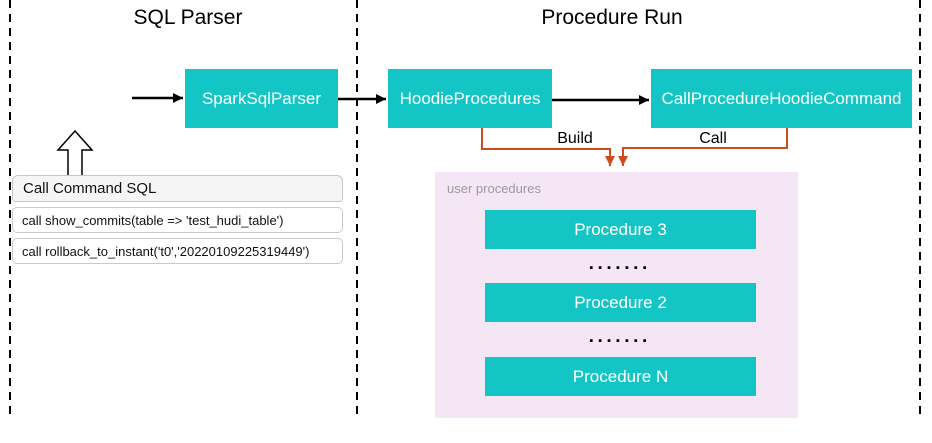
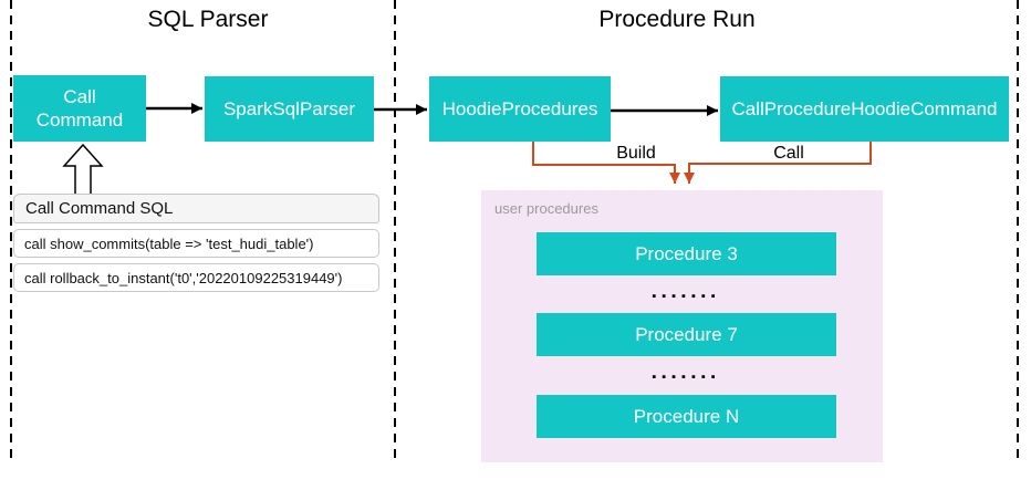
  SQL Parser
  Procedure Run
+ Call Command
  SparkSqlParser
  HoodieProcedures
  CallProcedureHoodieCommand
  Build
  Call
  Call Command SQL
  call show_commits(table => 'test_hudi_table')
  call rollback_to_instant('t0','20220109225319449')
  user procedures
  Procedure 3
  ▪▪▪▪▪▪▪
- Procedure 2
+ Procedure 7
  ▪▪▪▪▪▪▪
  Procedure N
